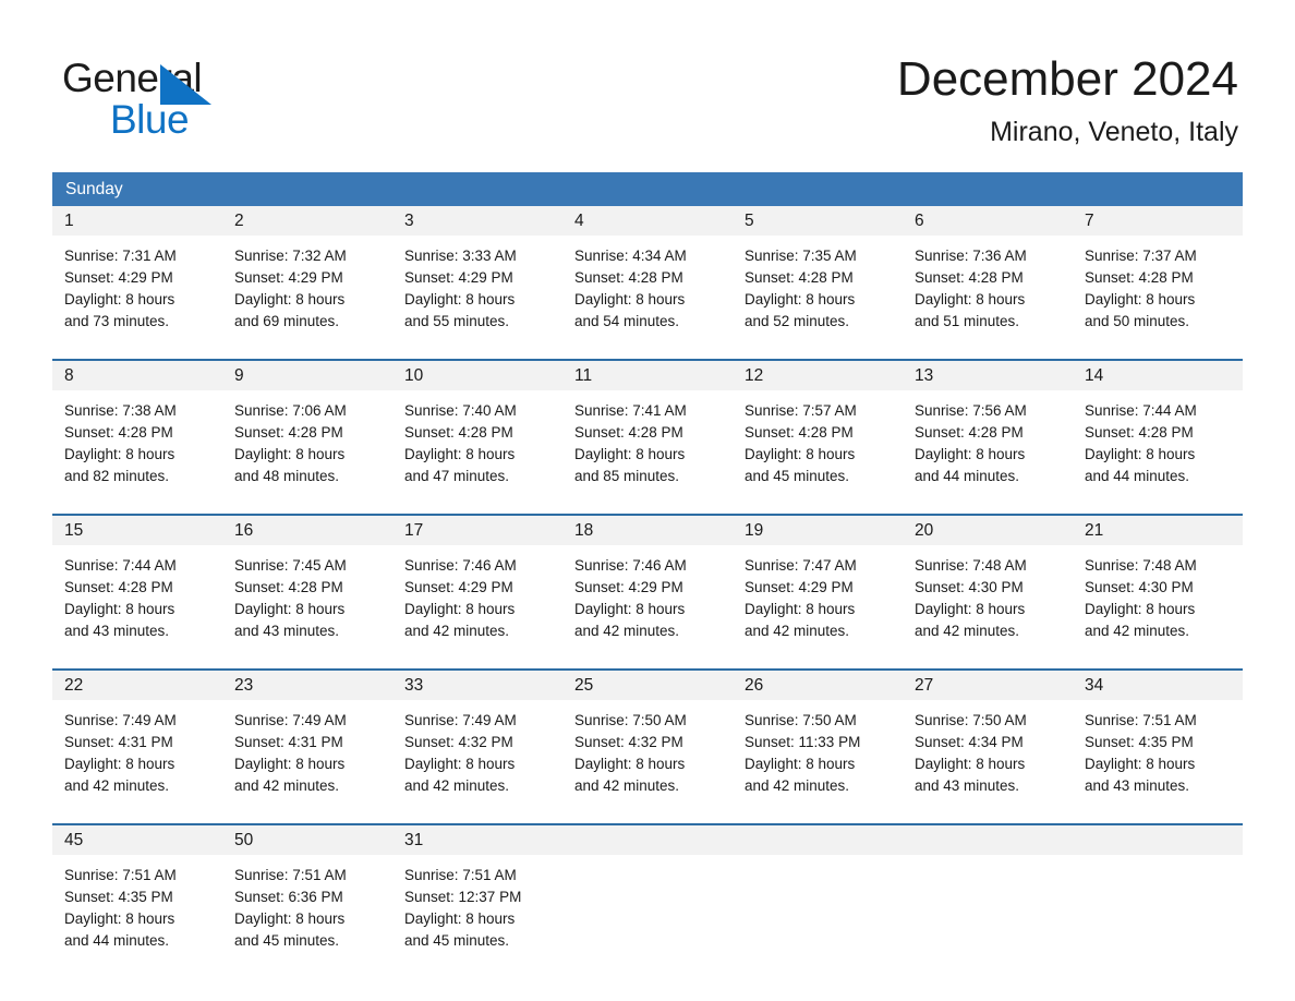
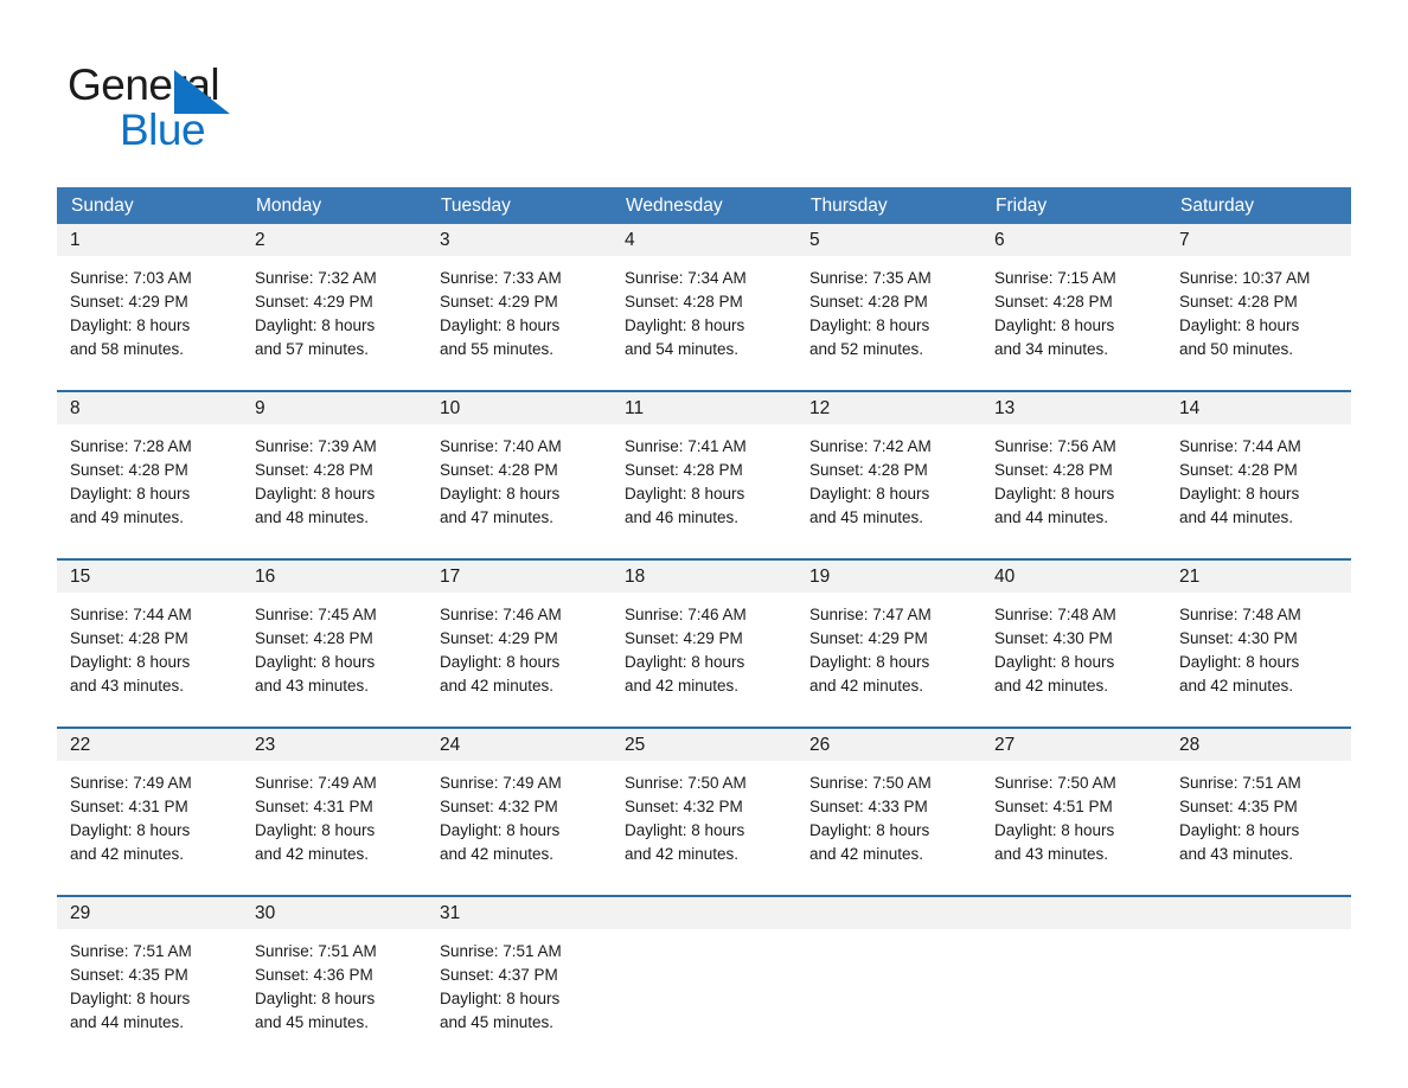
  Geneal
  Blue
- December 2024
- Mirano, Veneto, Italy
  Sunday
+ Monday
+ Tuesday
+ Wednesday
+ Thursday
+ Friday
+ Saturday
  1
- Sunrise: 7:31 AM
+ Sunrise: 7:03 AM
  Sunset: 4:29 PM
  Daylight: 8 hours
- and 73 minutes.
+ and 58 minutes.
  2
  Sunrise: 7:32 AM
  Sunset: 4:29 PM
  Daylight: 8 hours
- and 69 minutes.
+ and 57 minutes.
  3
- Sunrise: 3:33 AM
+ Sunrise: 7:33 AM
  Sunset: 4:29 PM
  Daylight: 8 hours
  and 55 minutes.
  4
- Sunrise: 4:34 AM
+ Sunrise: 7:34 AM
  Sunset: 4:28 PM
  Daylight: 8 hours
  and 54 minutes.
  5
  Sunrise: 7:35 AM
  Sunset: 4:28 PM
  Daylight: 8 hours
  and 52 minutes.
  6
- Sunrise: 7:36 AM
+ Sunrise: 7:15 AM
  Sunset: 4:28 PM
  Daylight: 8 hours
- and 51 minutes.
+ and 34 minutes.
  7
- Sunrise: 7:37 AM
+ Sunrise: 10:37 AM
  Sunset: 4:28 PM
  Daylight: 8 hours
  and 50 minutes.
  8
- Sunrise: 7:38 AM
+ Sunrise: 7:28 AM
  Sunset: 4:28 PM
  Daylight: 8 hours
- and 82 minutes.
+ and 49 minutes.
  9
- Sunrise: 7:06 AM
+ Sunrise: 7:39 AM
  Sunset: 4:28 PM
  Daylight: 8 hours
  and 48 minutes.
  10
  Sunrise: 7:40 AM
  Sunset: 4:28 PM
  Daylight: 8 hours
  and 47 minutes.
  11
  Sunrise: 7:41 AM
  Sunset: 4:28 PM
  Daylight: 8 hours
- and 85 minutes.
+ and 46 minutes.
  12
- Sunrise: 7:57 AM
+ Sunrise: 7:42 AM
  Sunset: 4:28 PM
  Daylight: 8 hours
  and 45 minutes.
  13
  Sunrise: 7:56 AM
  Sunset: 4:28 PM
  Daylight: 8 hours
  and 44 minutes.
  14
  Sunrise: 7:44 AM
  Sunset: 4:28 PM
  Daylight: 8 hours
  and 44 minutes.
  15
  Sunrise: 7:44 AM
  Sunset: 4:28 PM
  Daylight: 8 hours
  and 43 minutes.
  16
  Sunrise: 7:45 AM
  Sunset: 4:28 PM
  Daylight: 8 hours
  and 43 minutes.
  17
  Sunrise: 7:46 AM
  Sunset: 4:29 PM
  Daylight: 8 hours
  and 42 minutes.
  18
  Sunrise: 7:46 AM
  Sunset: 4:29 PM
  Daylight: 8 hours
  and 42 minutes.
  19
  Sunrise: 7:47 AM
  Sunset: 4:29 PM
  Daylight: 8 hours
  and 42 minutes.
- 20
+ 40
  Sunrise: 7:48 AM
  Sunset: 4:30 PM
  Daylight: 8 hours
  and 42 minutes.
  21
  Sunrise: 7:48 AM
  Sunset: 4:30 PM
  Daylight: 8 hours
  and 42 minutes.
  22
  Sunrise: 7:49 AM
  Sunset: 4:31 PM
  Daylight: 8 hours
  and 42 minutes.
  23
  Sunrise: 7:49 AM
  Sunset: 4:31 PM
  Daylight: 8 hours
  and 42 minutes.
- 33
+ 24
  Sunrise: 7:49 AM
  Sunset: 4:32 PM
  Daylight: 8 hours
  and 42 minutes.
  25
  Sunrise: 7:50 AM
  Sunset: 4:32 PM
  Daylight: 8 hours
  and 42 minutes.
  26
  Sunrise: 7:50 AM
- Sunset: 11:33 PM
+ Sunset: 4:33 PM
  Daylight: 8 hours
  and 42 minutes.
  27
  Sunrise: 7:50 AM
- Sunset: 4:34 PM
+ Sunset: 4:51 PM
  Daylight: 8 hours
  and 43 minutes.
- 34
+ 28
  Sunrise: 7:51 AM
  Sunset: 4:35 PM
  Daylight: 8 hours
  and 43 minutes.
- 45
+ 29
  Sunrise: 7:51 AM
  Sunset: 4:35 PM
  Daylight: 8 hours
  and 44 minutes.
- 50
+ 30
  Sunrise: 7:51 AM
- Sunset: 6:36 PM
+ Sunset: 4:36 PM
  Daylight: 8 hours
  and 45 minutes.
  31
  Sunrise: 7:51 AM
- Sunset: 12:37 PM
+ Sunset: 4:37 PM
  Daylight: 8 hours
  and 45 minutes.
